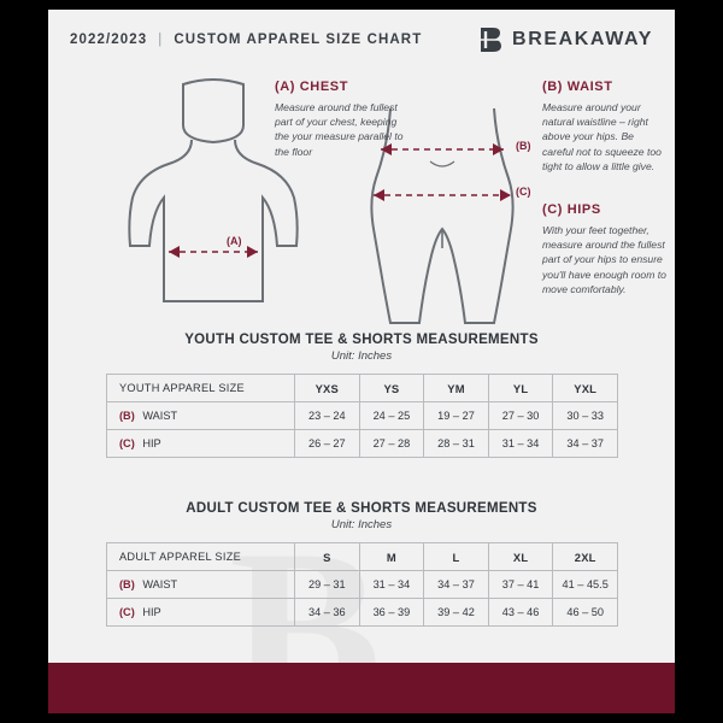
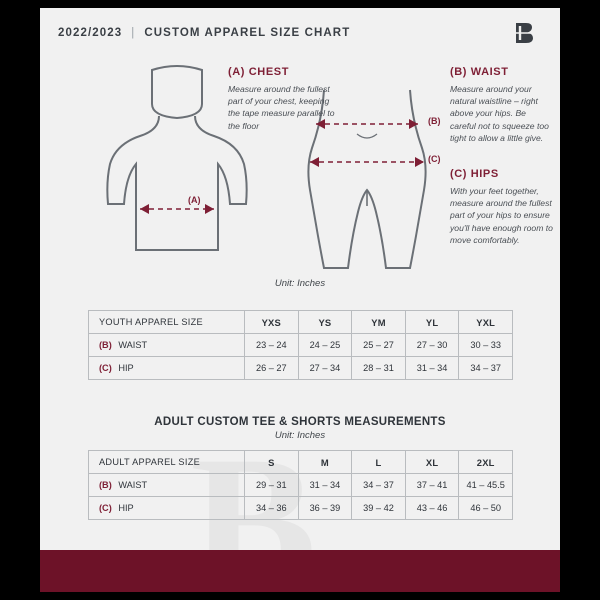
  B
  2022/2023
  |
  CUSTOM APPAREL SIZE CHART
- BREAKAWAY
  (A)
  (B)
  (C)
  (A) CHEST
- Measure around the fullest part of your chest, keeping the your measure parallel to the floor
+ Measure around the fullest part of your chest, keeping the tape measure parallel to the floor
  (B) WAIST
  Measure around your natural waistline – right above your hips. Be careful not to squeeze too tight to allow a little give.
  (C) HIPS
  With your feet together, measure around the fullest part of your hips to ensure you'll have enough room to move comfortably.
- YOUTH CUSTOM TEE & SHORTS MEASUREMENTS
  Unit: Inches
  YOUTH APPAREL SIZE	YXS	YS	YM	YL	YXL
- (B) WAIST	23 – 24	24 – 25	19 – 27	27 – 30	30 – 33
+ (B) WAIST	23 – 24	24 – 25	25 – 27	27 – 30	30 – 33
- (C) HIP	26 – 27	27 – 28	28 – 31	31 – 34	34 – 37
+ (C) HIP	26 – 27	27 – 34	28 – 31	31 – 34	34 – 37
  ADULT CUSTOM TEE & SHORTS MEASUREMENTS
  Unit: Inches
  ADULT APPAREL SIZE	S	M	L	XL	2XL
  (B) WAIST	29 – 31	31 – 34	34 – 37	37 – 41	41 – 45.5
  (C) HIP	34 – 36	36 – 39	39 – 42	43 – 46	46 – 50
